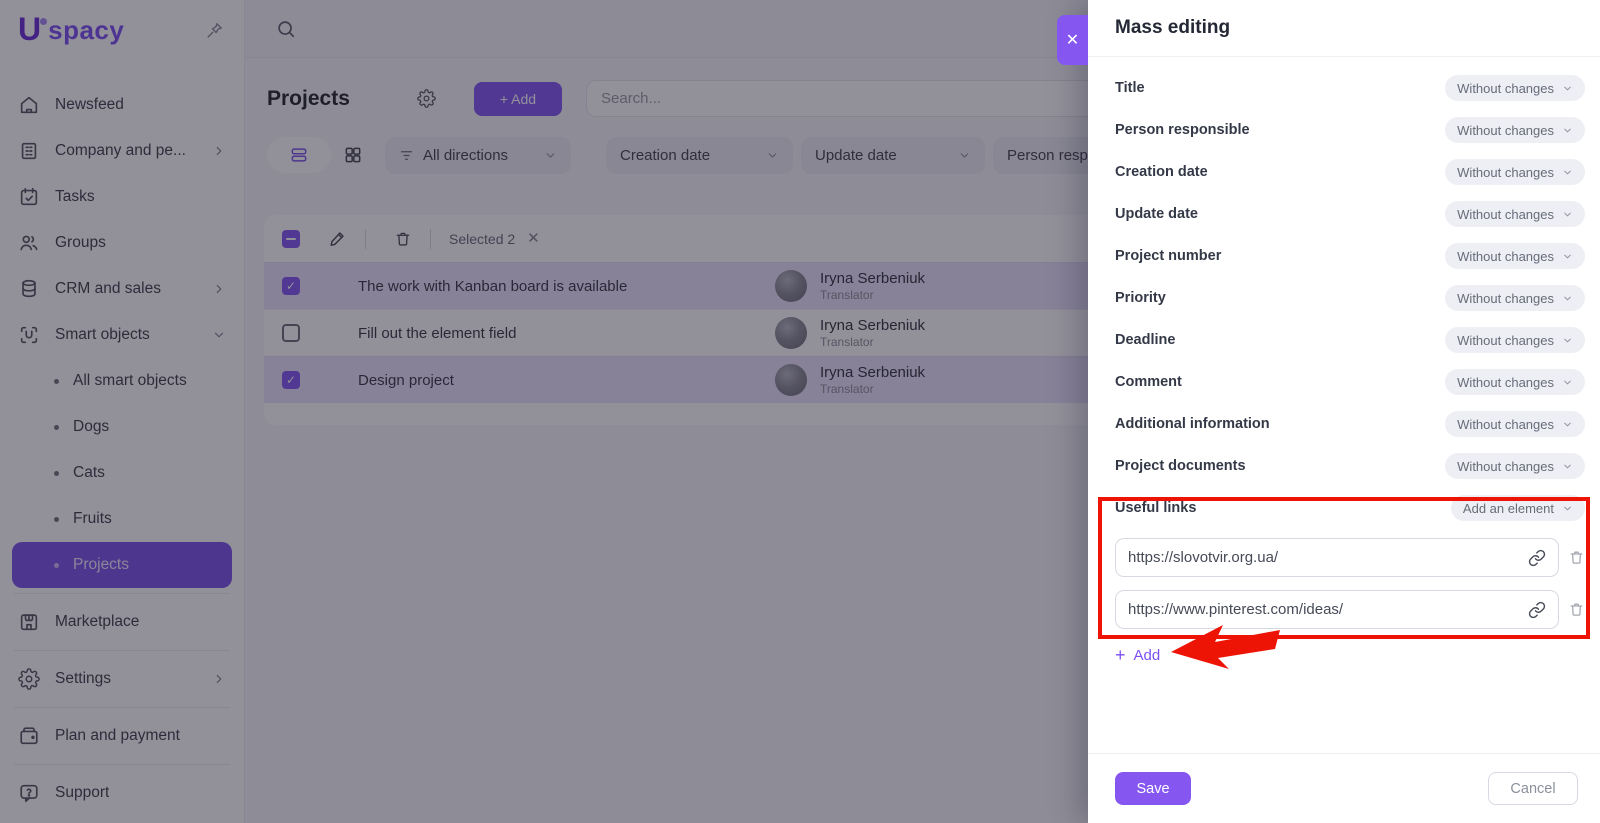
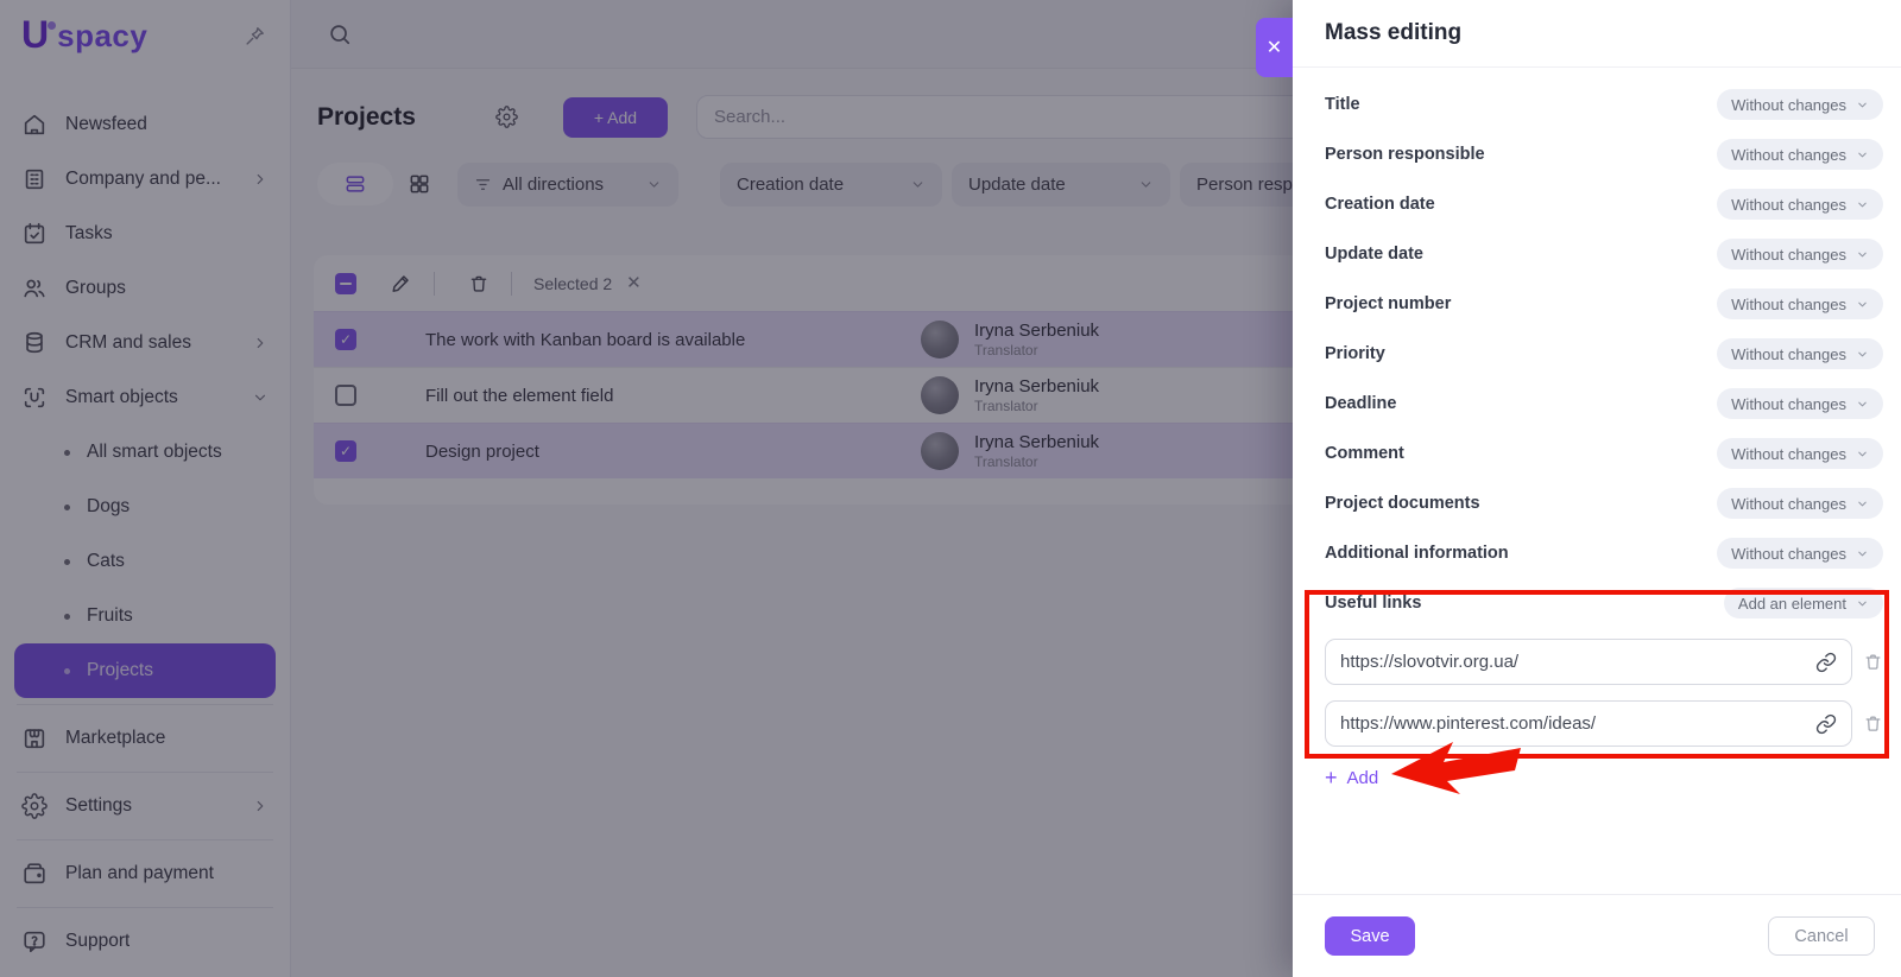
  U
  spacy
  Newsfeed
  Company and pe...
  Tasks
  Groups
  CRM and sales
  Smart objects
  All smart objects
  Dogs
  Cats
  Fruits
  Projects
  Marketplace
  Settings
  Plan and payment
  Support
  Projects
  + Add
  Search...
  All directions
  Creation date
  Update date
  Selected 2
  ✕
  ✓
  The work with Kanban board is available
  Iryna Serbeniuk
  Translator
  Fill out the element field
  Iryna Serbeniuk
  Translator
  ✓
  Design project
  Iryna Serbeniuk
  Translator
  ✕
  Mass editing
  Title
  Without changes
  Person responsible
  Without changes
  Creation date
  Without changes
  Update date
  Without changes
  Project number
  Without changes
  Priority
  Without changes
  Deadline
  Without changes
  Comment
  Without changes
- Additional information
+ Project documents
  Without changes
- Project documents
+ Additional information
  Without changes
  Useful links
  Add an element
  https://slovotvir.org.ua/
  https://www.pinterest.com/ideas/
  +
  Add
  Save
  Cancel
